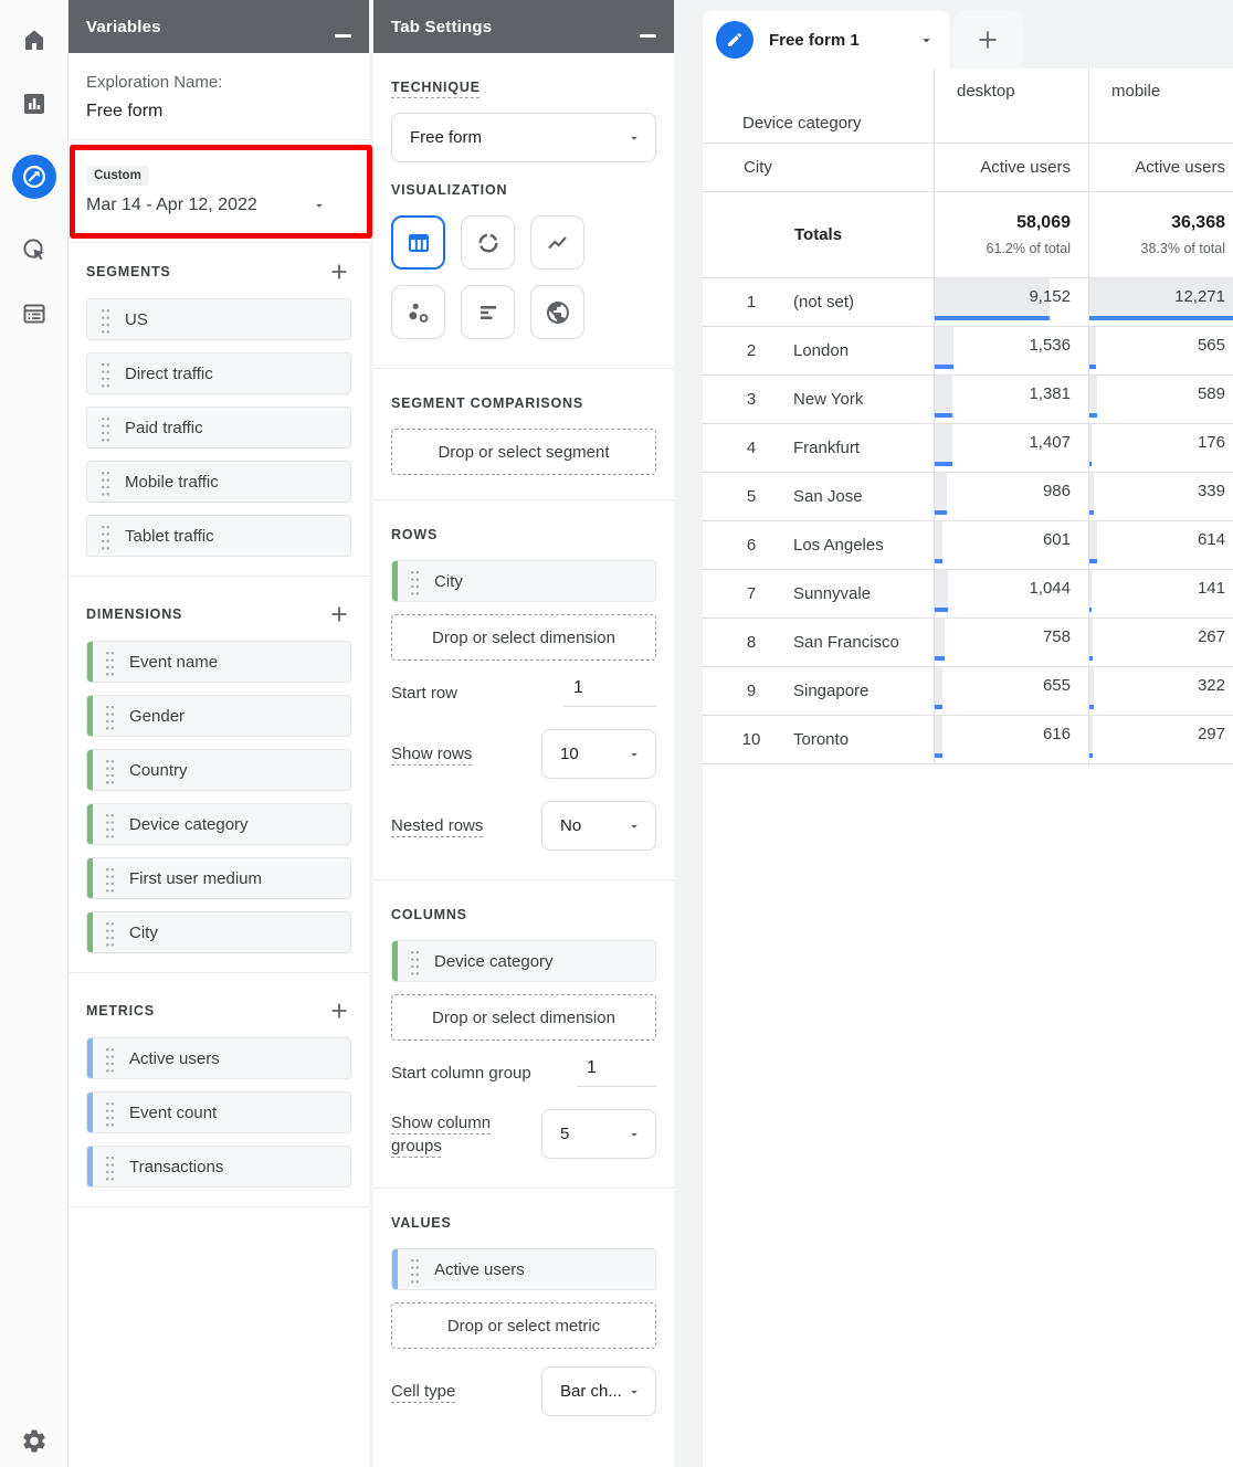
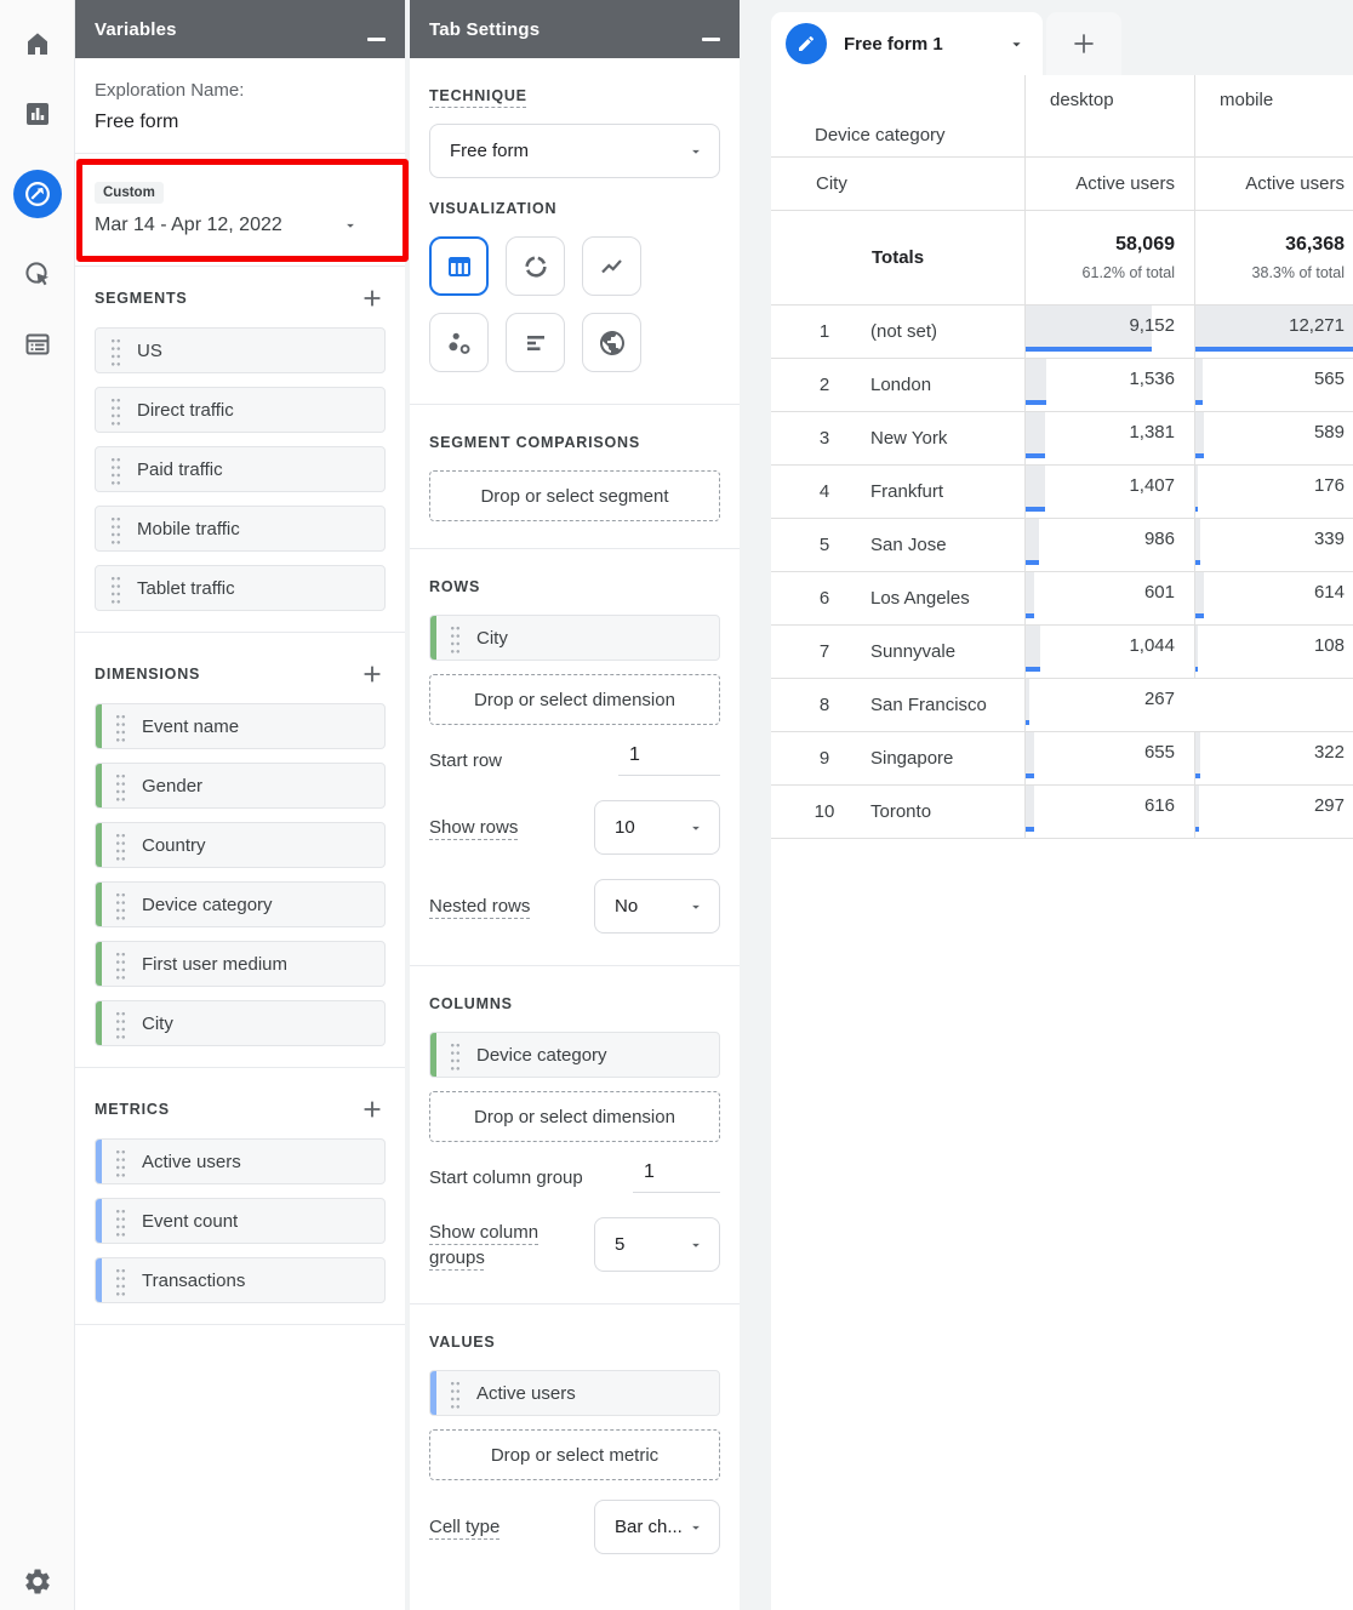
  Variables
  Exploration Name:
  Free form
  Custom
  Mar 14 - Apr 12, 2022
  SEGMENTS
  US
  Direct traffic
  Paid traffic
  Mobile traffic
  Tablet traffic
  DIMENSIONS
  Event name
  Gender
  Country
  Device category
  First user medium
  City
  METRICS
  Active users
  Event count
  Transactions
  Tab Settings
  TECHNIQUE
  Free form
  VISUALIZATION
  SEGMENT COMPARISONS
  Drop or select segment
  ROWS
  City
  Drop or select dimension
  Start row
  1
  Show rows
  10
  Nested rows
  No
  COLUMNS
  Device category
  Drop or select dimension
  Start column group
  1
  Show column groups
  5
  VALUES
  Active users
  Drop or select metric
  Cell type
  Bar ch...
  Free form 1
  Device category
  desktop
  mobile
  City
  Active users
  Active users
  Totals
  58,069
  61.2% of total
  36,368
  38.3% of total
  1
  (not set)
  9,152
  12,271
  2
  London
  1,536
  565
  3
  New York
  1,381
  589
  4
  Frankfurt
  1,407
  176
  5
  San Jose
  986
  339
  6
  Los Angeles
  601
  614
  7
  Sunnyvale
  1,044
- 141
+ 108
  8
  San Francisco
- 758
  267
  9
  Singapore
  655
  322
  10
  Toronto
  616
  297
